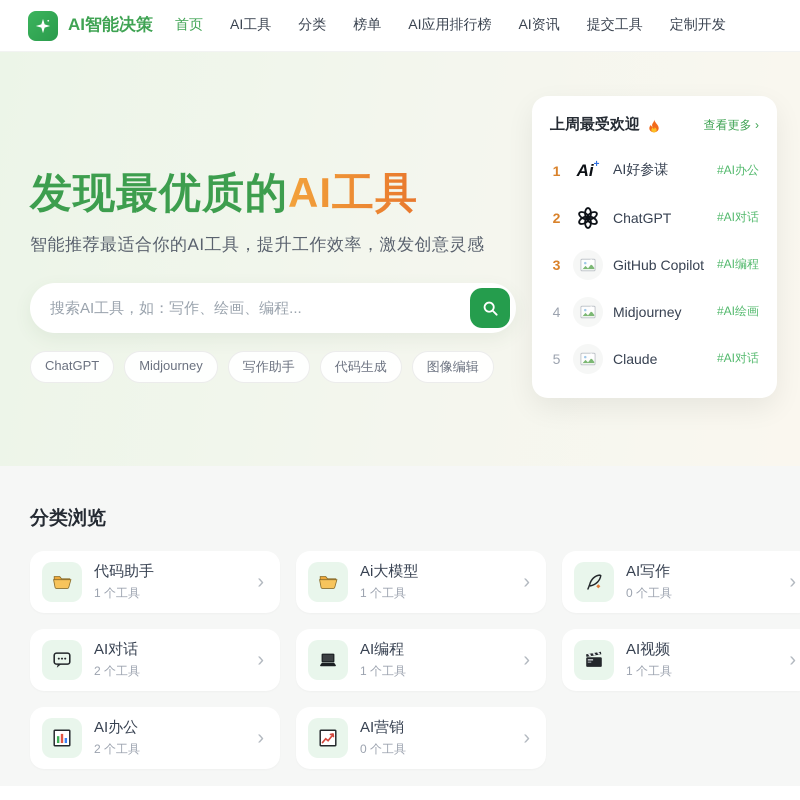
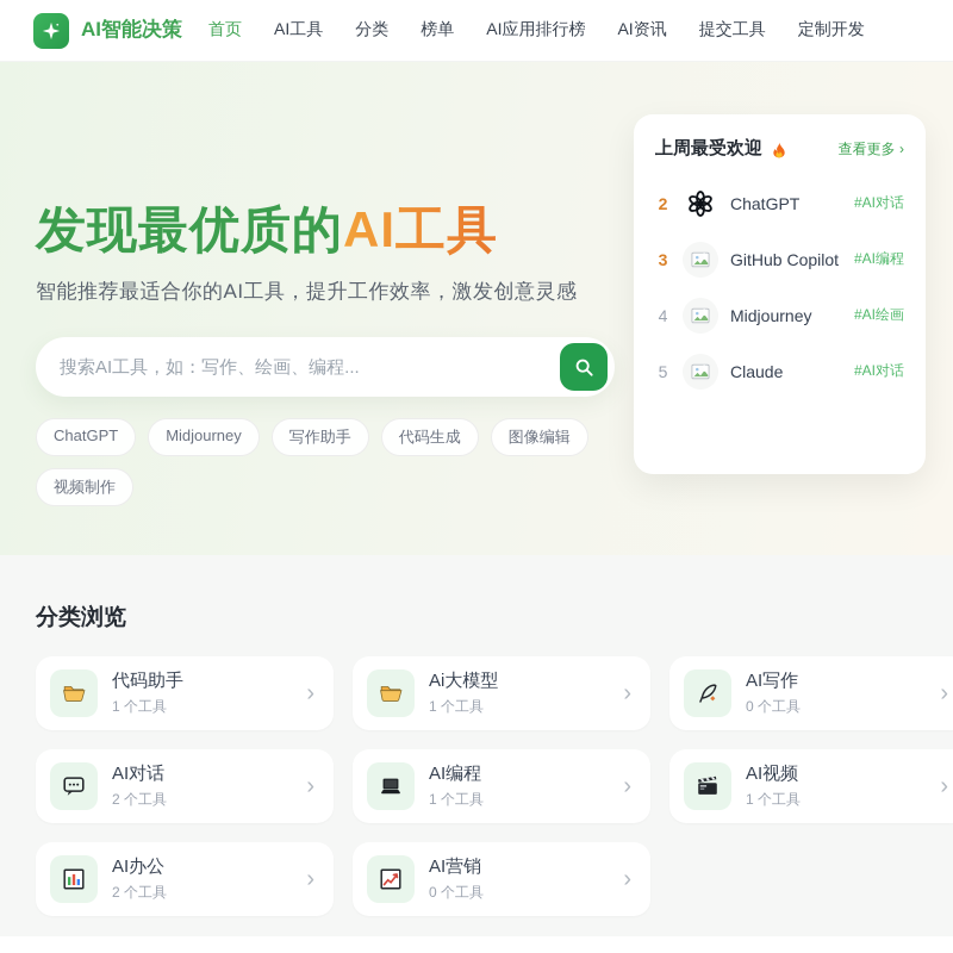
  AI智能决策
  首页
  AI工具
  分类
  榜单
  AI应用排行榜
  AI资讯
  提交工具
  定制开发
  发现最优质的AI工具
  智能推荐最适合你的AI工具，提升工作效率，激发创意灵感
  搜索AI工具，如：写作、绘画、编程...
  ChatGPT
  Midjourney
  写作助手
  代码生成
  图像编辑
+ 视频制作
  上周最受欢迎
  查看更多 ›
- 1
- Ai+
- AI好参谋
- #AI办公
  2
  ChatGPT
  #AI对话
  3
  GitHub Copilot
  #AI编程
  4
  Midjourney
  #AI绘画
  5
  Claude
  #AI对话
  分类浏览
  代码助手
  1 个工具
  ›
  Ai大模型
  1 个工具
  ›
  AI写作
  0 个工具
  ›
  AI对话
  2 个工具
  ›
  AI编程
  1 个工具
  ›
  AI视频
  1 个工具
  ›
  AI办公
  2 个工具
  ›
  AI营销
  0 个工具
  ›
